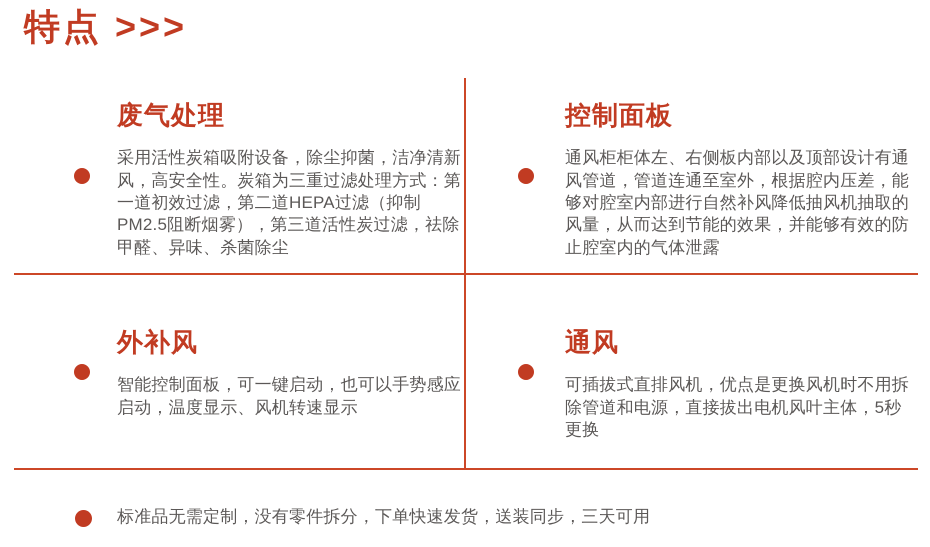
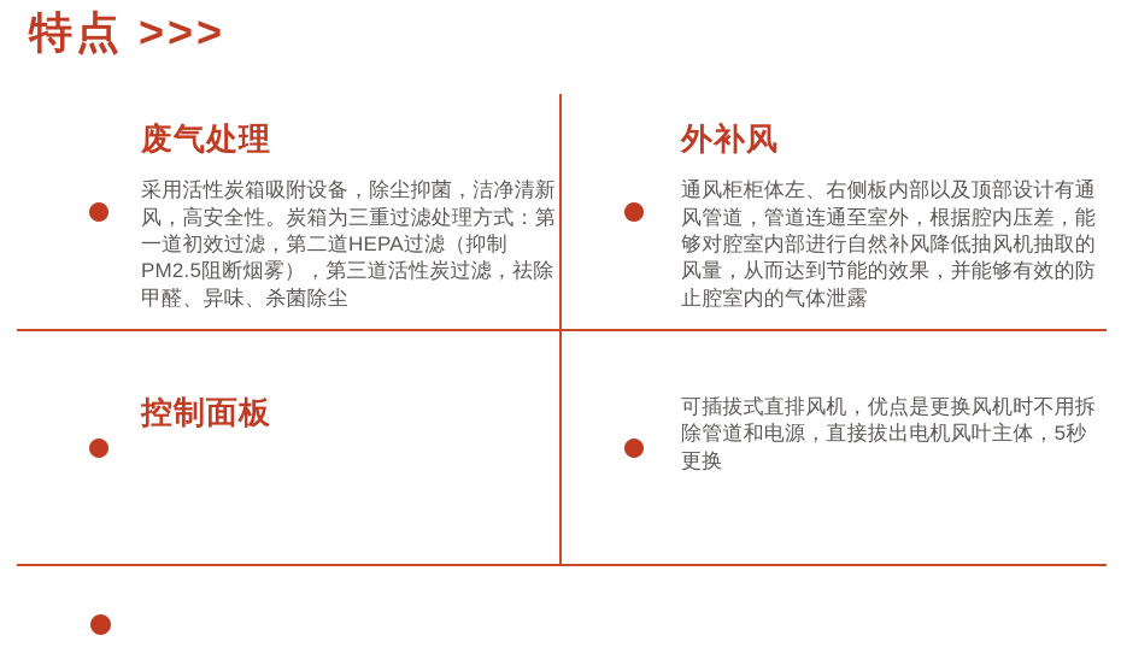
  特点 >>>
  废气处理
  采用活性炭箱吸附设备，除尘抑菌，洁净清新风，高安全性。炭箱为三重过滤处理方式：第一道初效过滤，第二道HEPA过滤（抑制PM2.5阻断烟雾），第三道活性炭过滤，祛除甲醛、异味、杀菌除尘
- 控制面板
+ 外补风
  通风柜柜体左、右侧板内部以及顶部设计有通风管道，管道连通至室外，根据腔内压差，能够对腔室内部进行自然补风降低抽风机抽取的风量，从而达到节能的效果，并能够有效的防止腔室内的气体泄露
- 外补风
+ 控制面板
- 智能控制面板，可一键启动，也可以手势感应启动，温度显示、风机转速显示
- 通风
  可插拔式直排风机，优点是更换风机时不用拆除管道和电源，直接拔出电机风叶主体，5秒更换
- 标准品无需定制，没有零件拆分，下单快速发货，送装同步，三天可用
